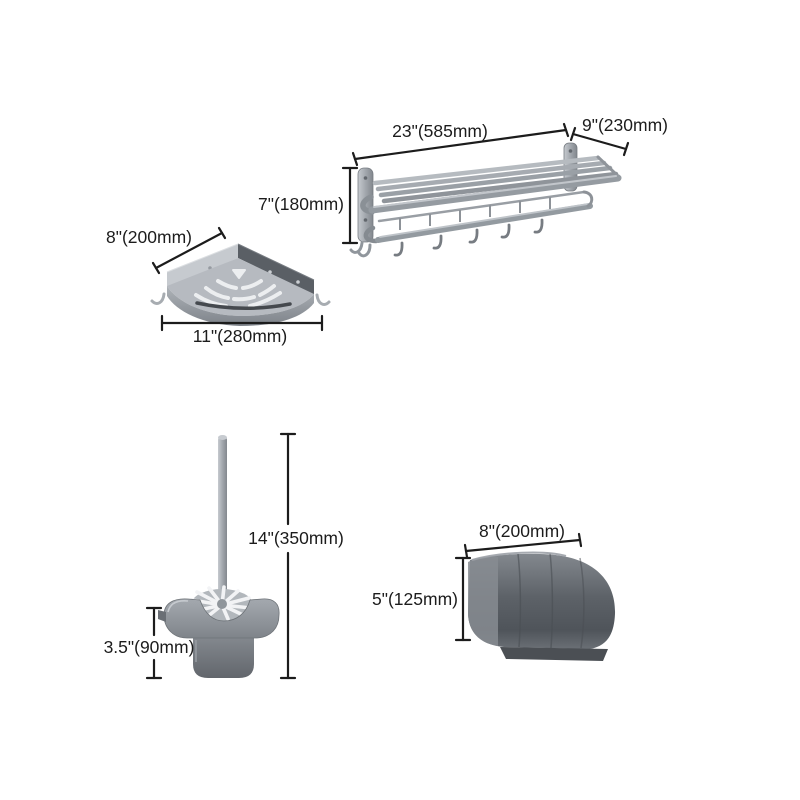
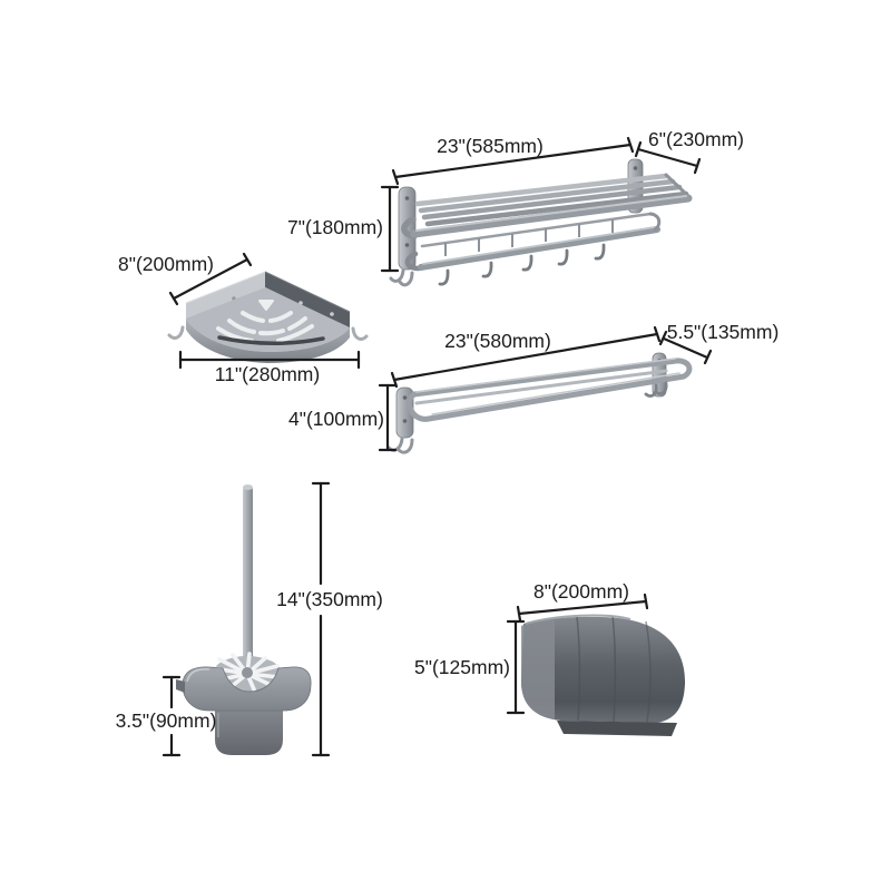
  23"(585mm)
- 9"(230mm)
+ 6"(230mm)
  7"(180mm)
  8"(200mm)
  11"(280mm)
+ 23"(580mm)
+ 5.5"(135mm)
+ 4"(100mm)
  14"(350mm)
  3.5"(90mm)
  8"(200mm)
  5"(125mm)
